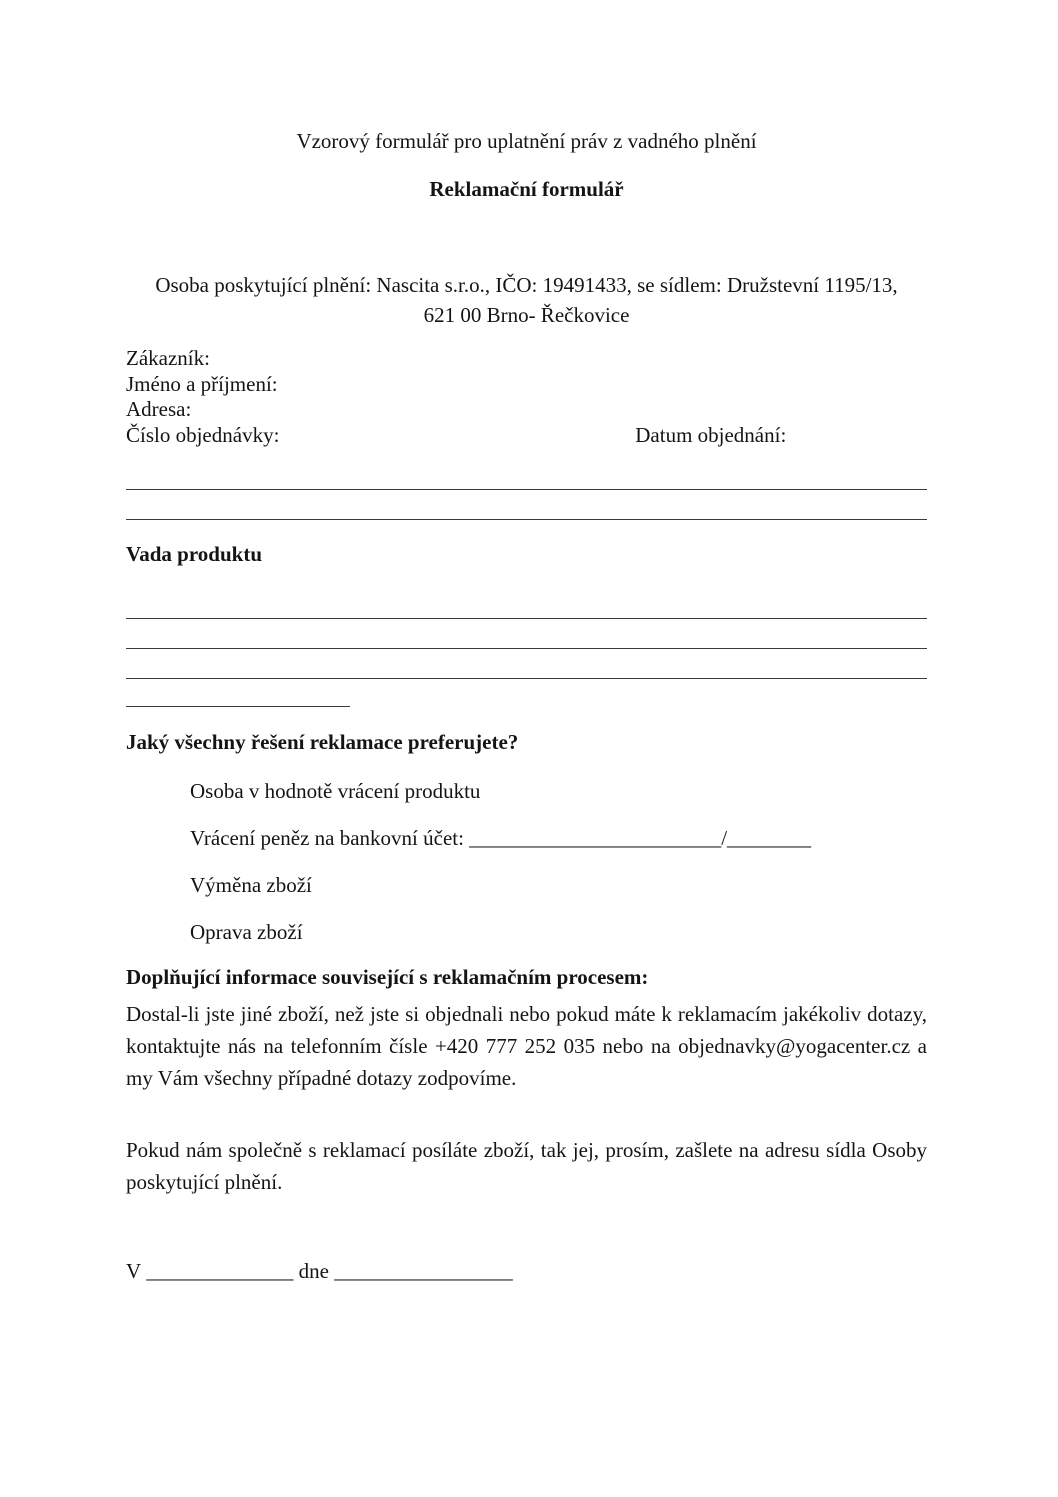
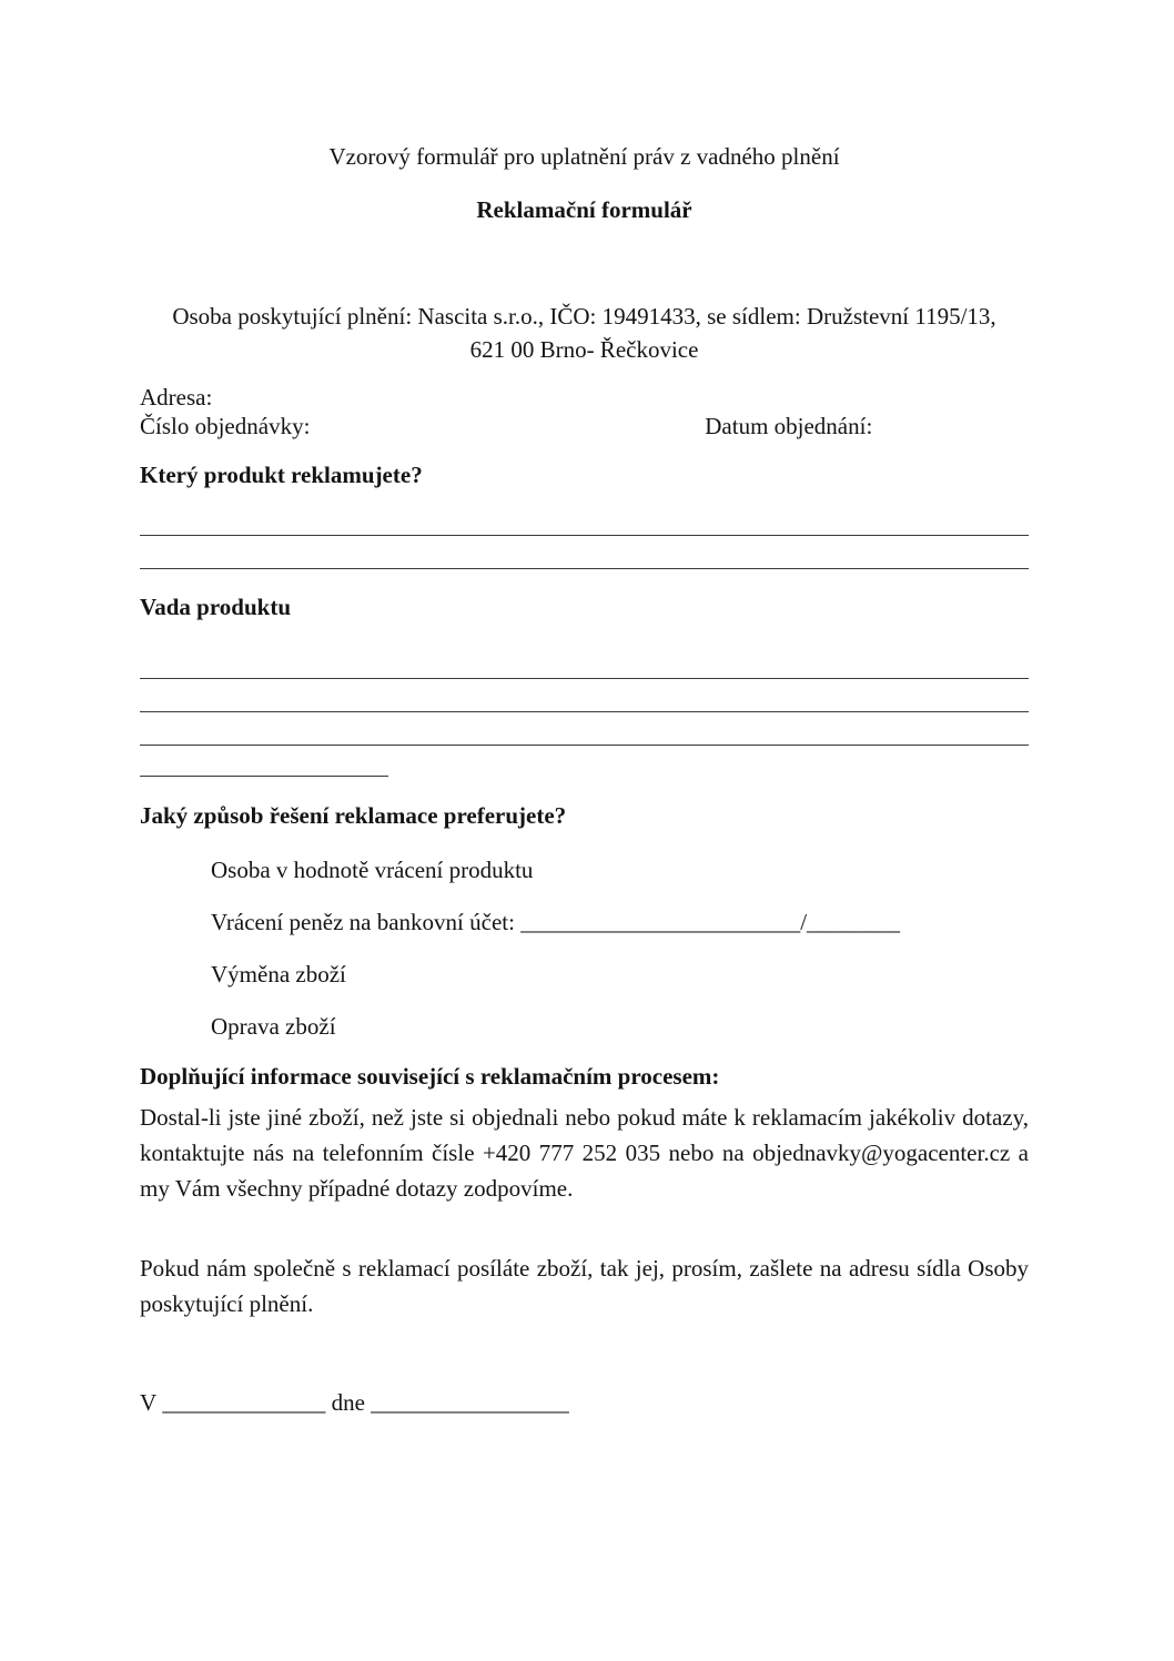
  Vzorový formulář pro uplatnění práv z vadného plnění
  Reklamační formulář
  Osoba poskytující plnění: Nascita s.r.o., IČO: 19491433, se sídlem: Družstevní 1195/13,
  621 00 Brno- Řečkovice
- Zákazník:
- Jméno a příjmení:
  Adresa:
  Číslo objednávky: Datum objednání:
+ Který produkt reklamujete?
  Vada produktu
- Jaký všechny řešení reklamace preferujete?
+ Jaký způsob řešení reklamace preferujete?
  Osoba v hodnotě vrácení produktu
  Vrácení peněz na bankovní účet: ________________________/________
  Výměna zboží
  Oprava zboží
  Doplňující informace související s reklamačním procesem:
  Dostal-li jste jiné zboží, než jste si objednali nebo pokud máte k reklamacím jakékoliv dotazy, kontaktujte nás na telefonním čísle +420 777 252 035 nebo na objednavky@yogacenter.cz a my Vám všechny případné dotazy zodpovíme.
  Pokud nám společně s reklamací posíláte zboží, tak jej, prosím, zašlete na adresu sídla Osoby poskytující plnění.
  V ______________ dne _________________
